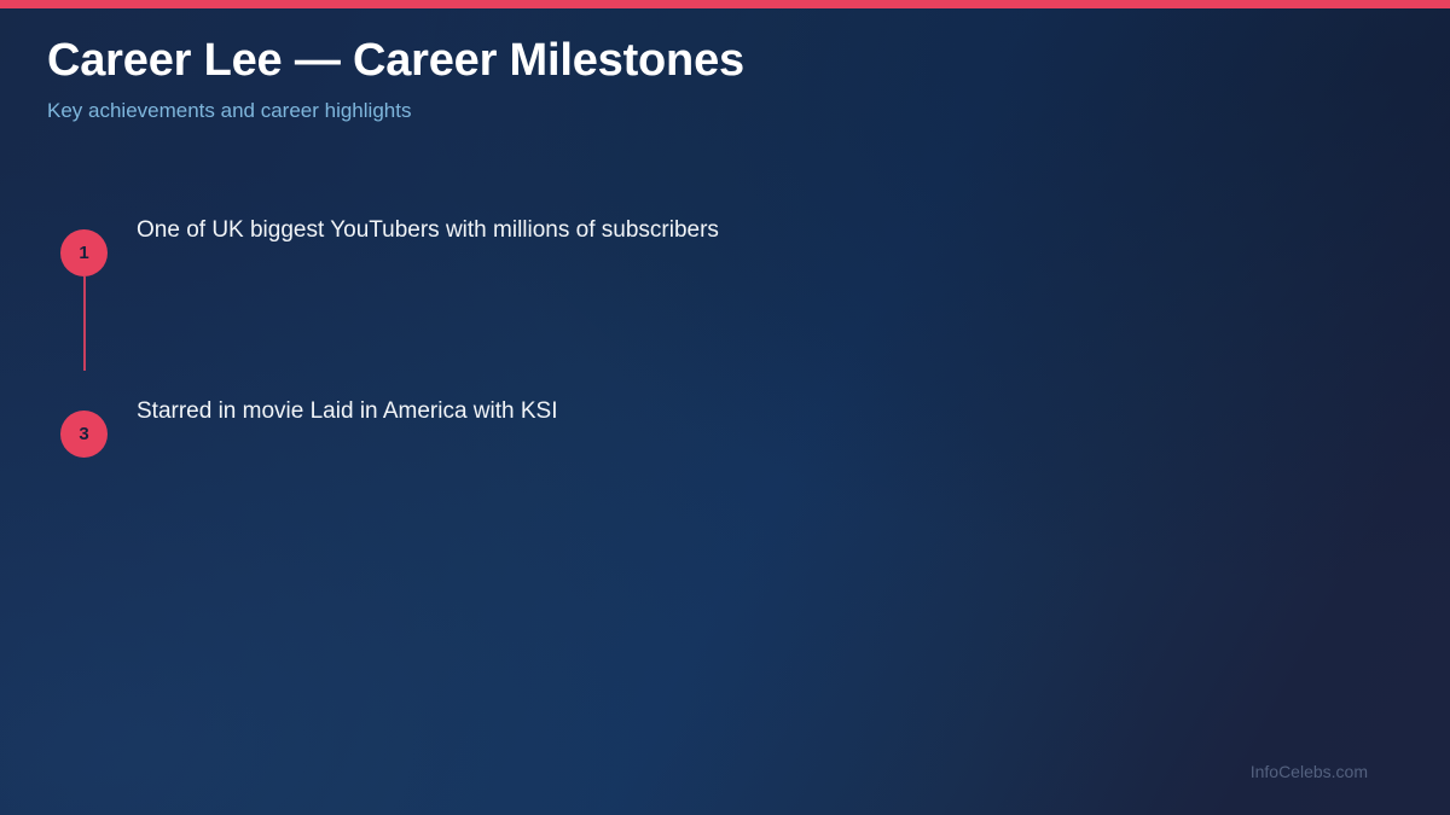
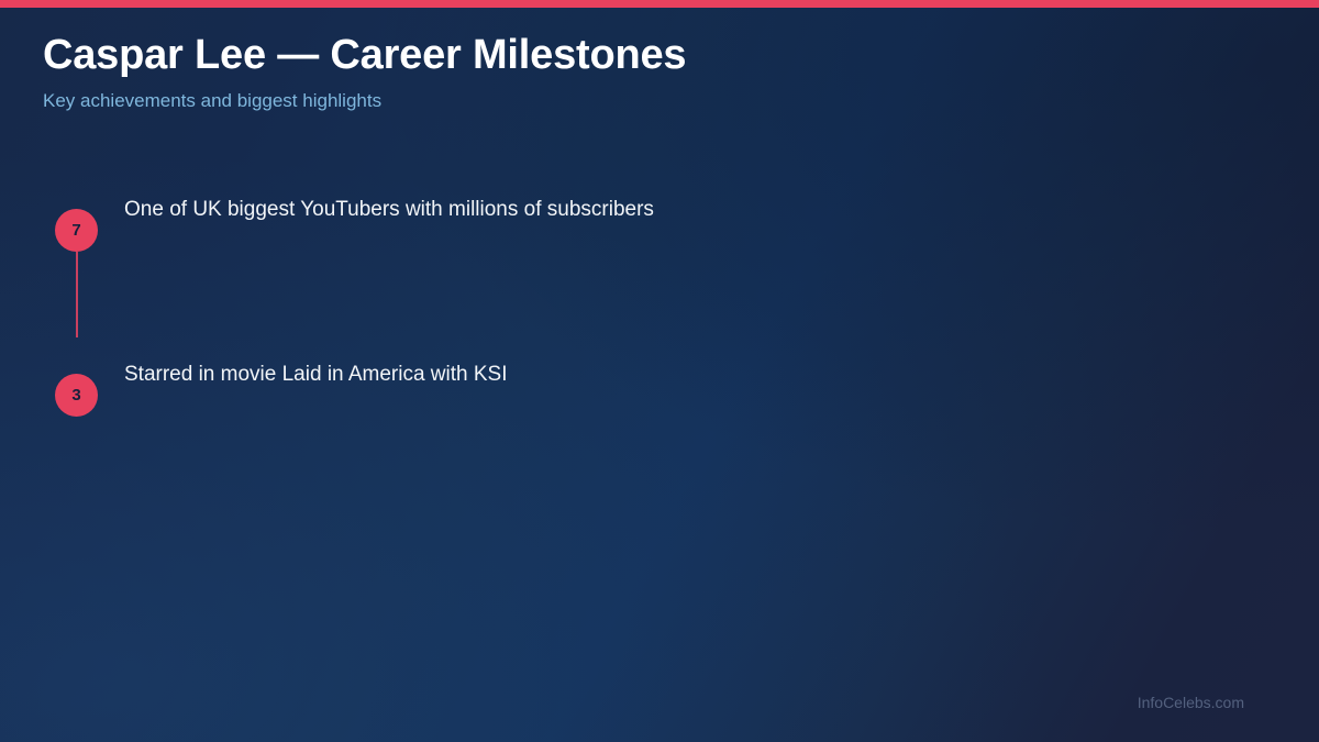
- Career Lee — Career Milestones
+ Caspar Lee — Career Milestones
- Key achievements and career highlights
+ Key achievements and biggest highlights
- 1
+ 7
  One of UK biggest YouTubers with millions of subscribers
  3
  Starred in movie Laid in America with KSI
  InfoCelebs.com
